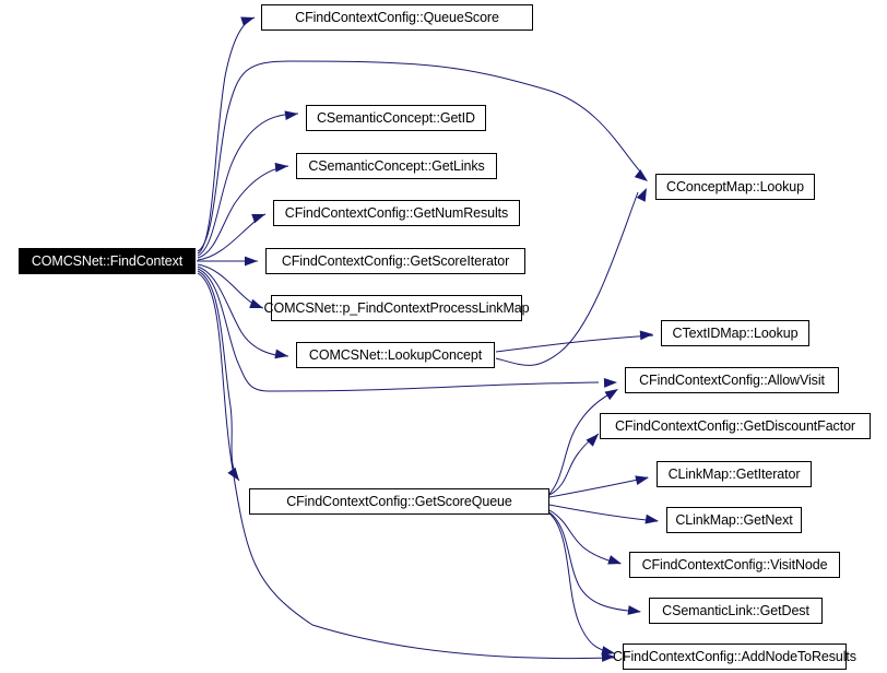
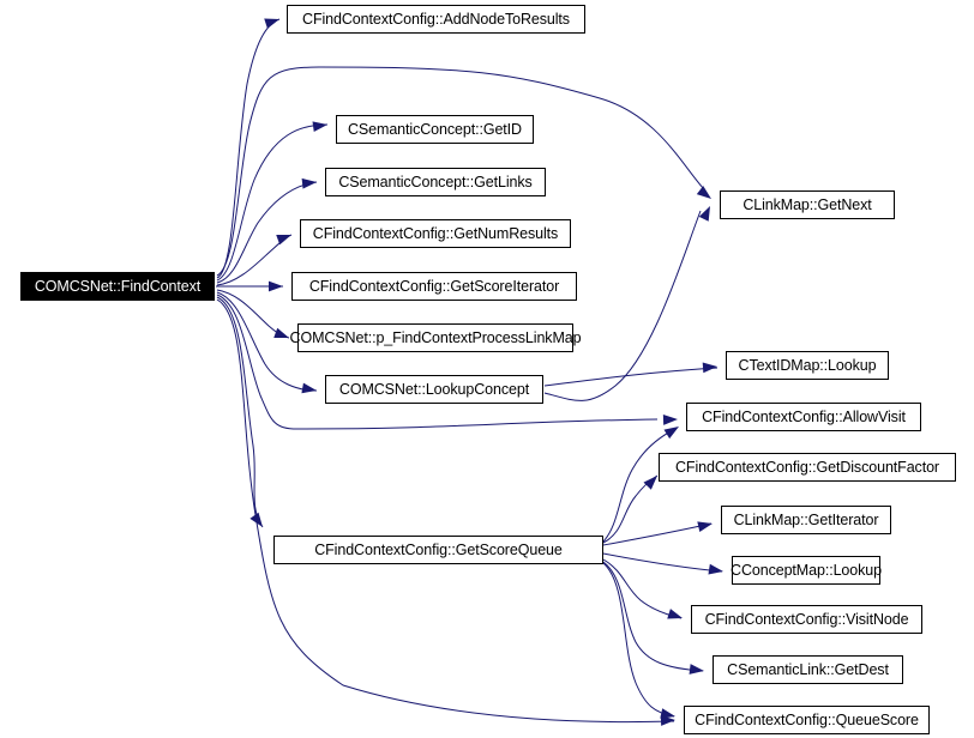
  COMCSNet::FindContext
- CFindContextConfig::QueueScore
+ CFindContextConfig::AddNodeToResults
  CSemanticConcept::GetID
  CSemanticConcept::GetLinks
  CFindContextConfig::GetNumResults
  CFindContextConfig::GetScoreIterator
  COMCSNet::p_FindContextProcessLinkMap
  COMCSNet::LookupConcept
  CFindContextConfig::GetScoreQueue
- CConceptMap::Lookup
+ CLinkMap::GetNext
  CTextIDMap::Lookup
  CFindContextConfig::AllowVisit
  CFindContextConfig::GetDiscountFactor
  CLinkMap::GetIterator
- CLinkMap::GetNext
+ CConceptMap::Lookup
  CFindContextConfig::VisitNode
  CSemanticLink::GetDest
- CFindContextConfig::AddNodeToResults
+ CFindContextConfig::QueueScore
